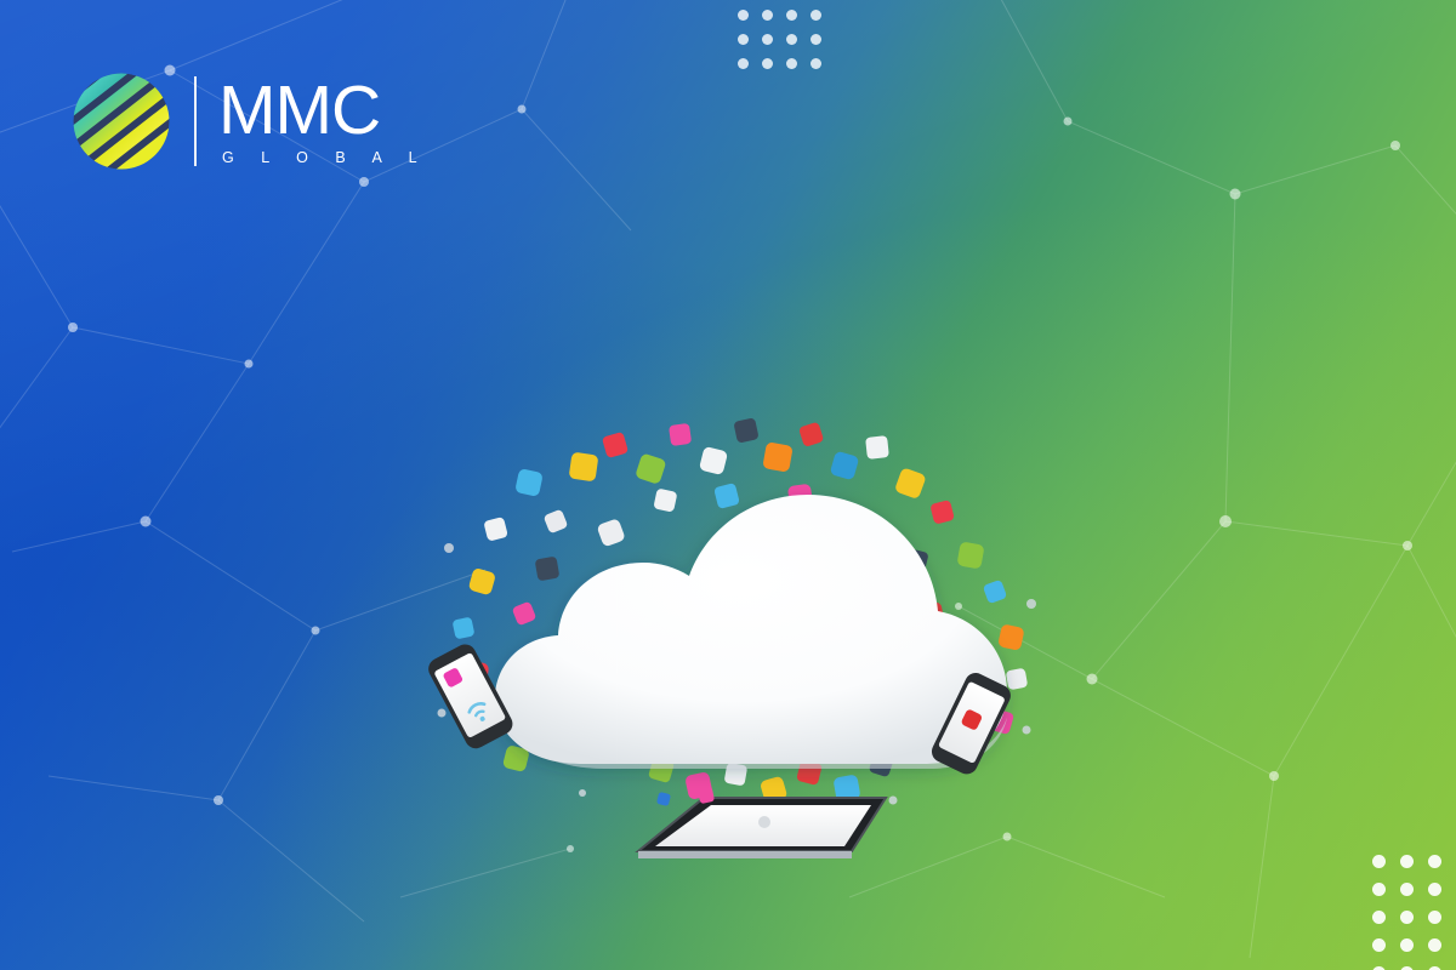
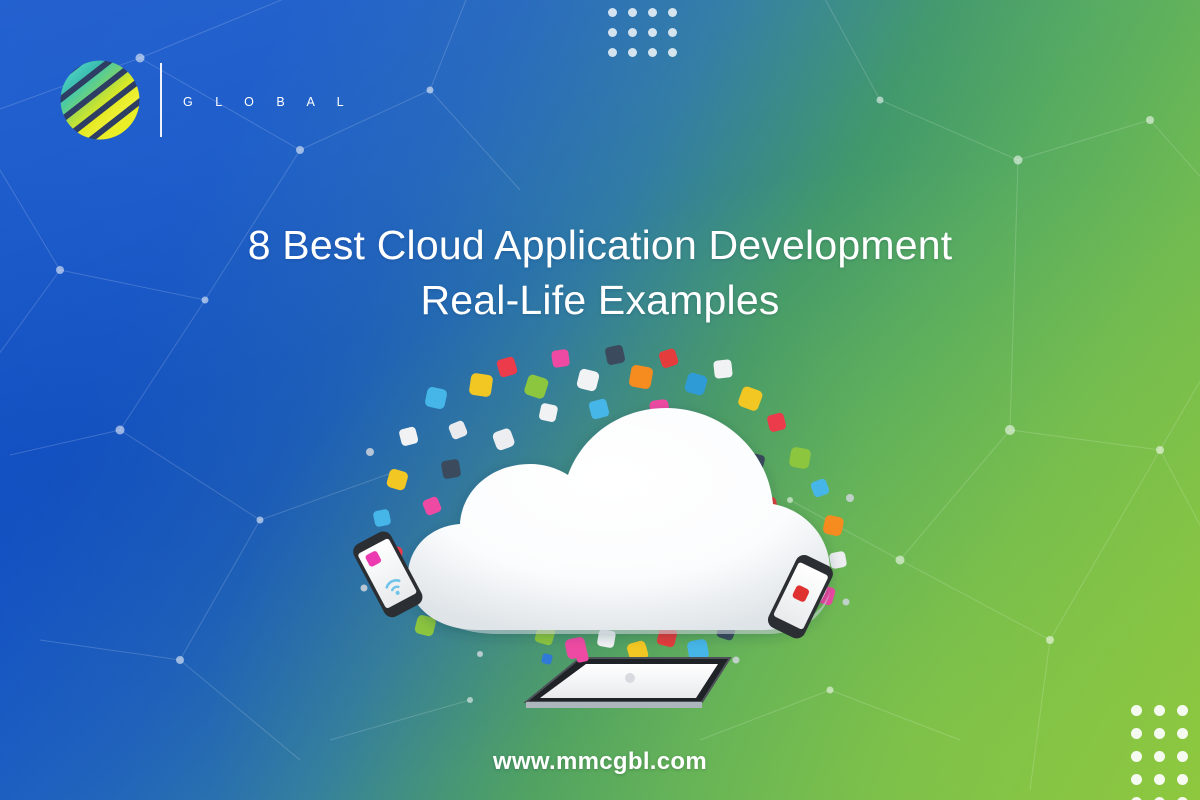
- MMC
  G L O B A L
+ 8 Best Cloud Application Development
+ Real-Life Examples
+ www.mmcgbl.com
